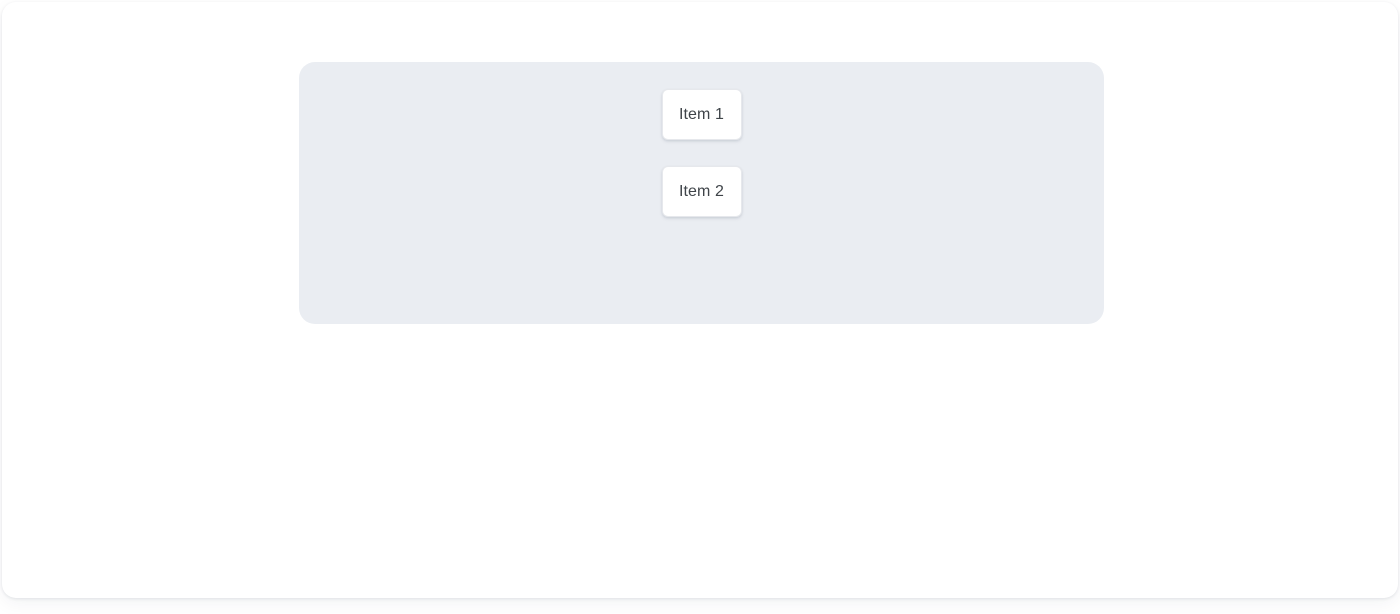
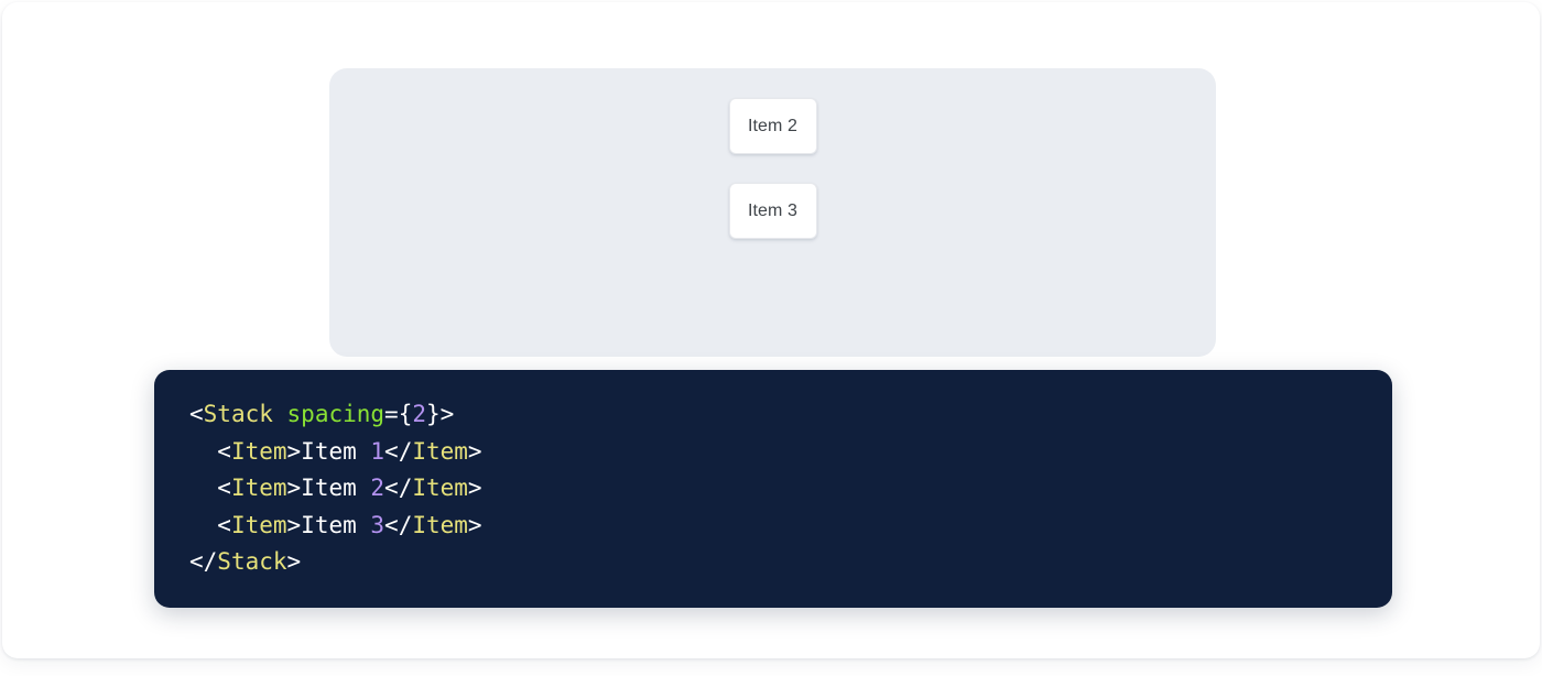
- Item 1
  Item 2
+ Item 3
+ <Stack spacing={2}>
+ <Item>Item 1</Item>
+ <Item>Item 2</Item>
+ <Item>Item 3</Item>
+ </Stack>
